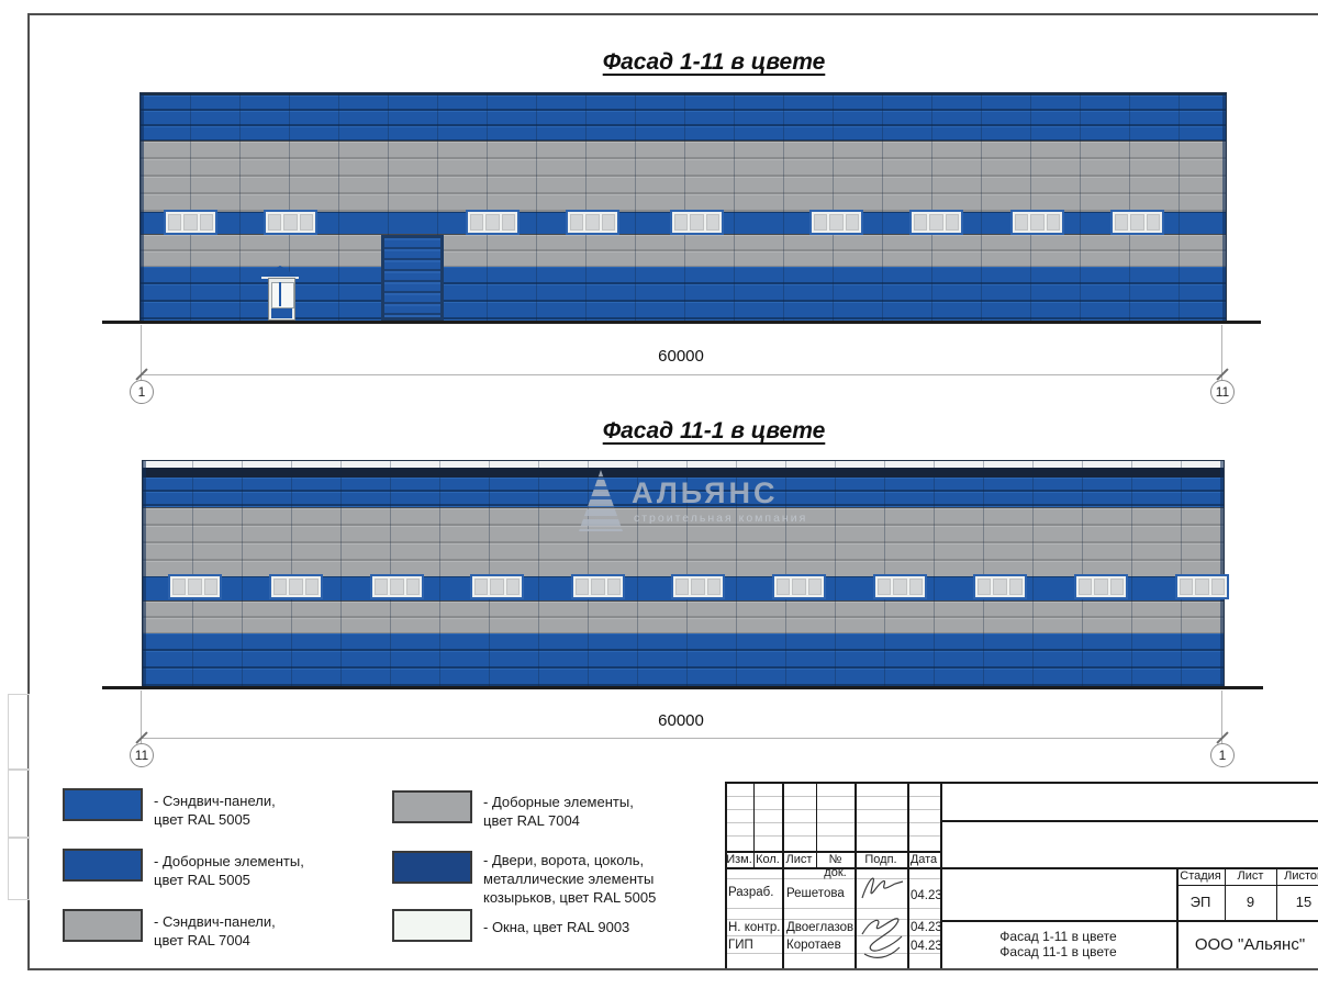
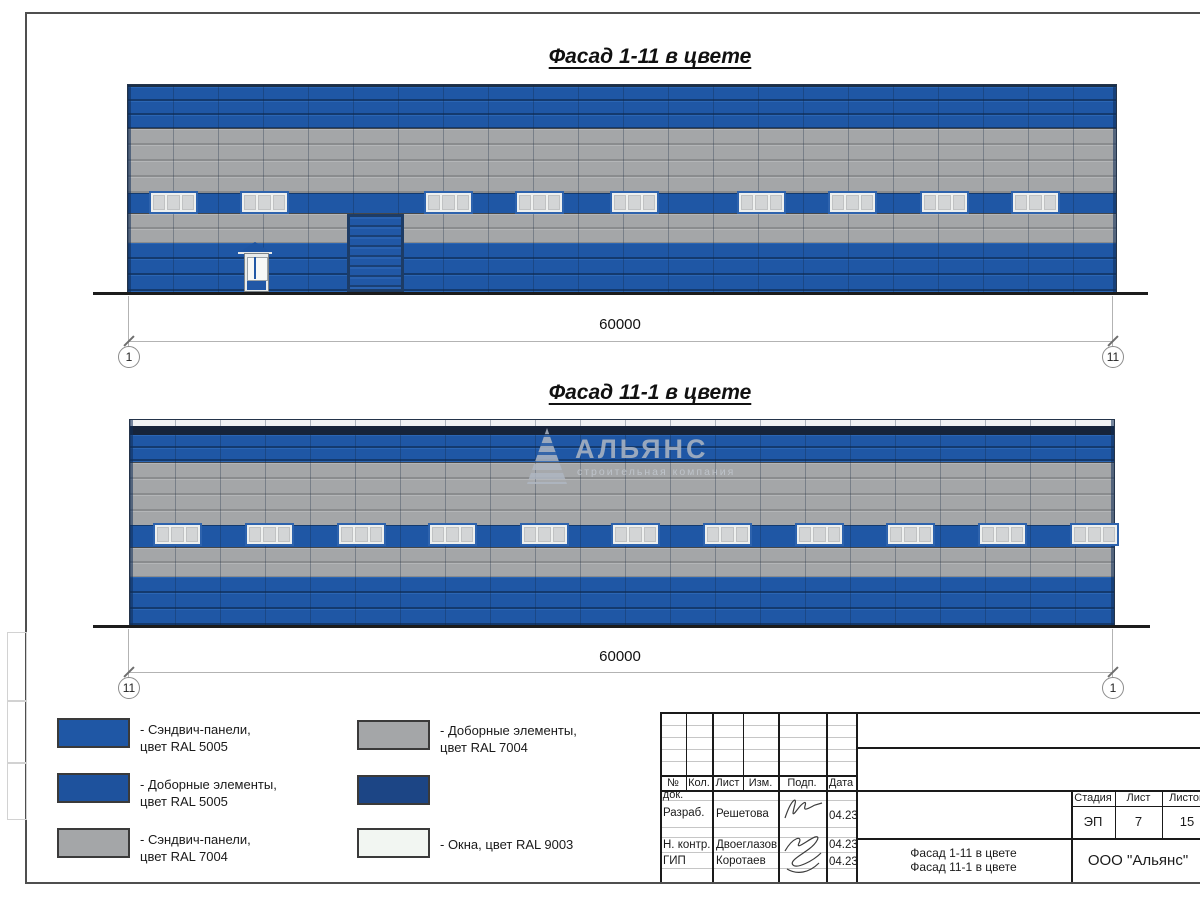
  Фасад 1-11 в цвете
  60000
  1
  11
  Фасад 11-1 в цвете
  АЛЬЯНС
  строительная компания
  60000
  11
  1
  - Сэндвич-панели,
  цвет RAL 5005
  - Доборные элементы,
  цвет RAL 5005
  - Сэндвич-панели,
  цвет RAL 7004
  - Доборные элементы,
  цвет RAL 7004
- - Двери, ворота, цоколь,
- металлические элементы
- козырьков, цвет RAL 5005
  - Окна, цвет RAL 9003
- Изм.
+ № док.
  Кол.
  Лист
- № док.
+ Изм.
  Подп.
  Дата
  Разраб.
  Решетова
  04.23
  Н. контр.
  Двоеглазов
  04.23
  ГИП
  Коротаев
  04.23
  Стадия
  Лист
  Листо
  ЭП
- 9
+ 7
  15
  Фасад 1-11 в цвете
  Фасад 11-1 в цвете
  ООО "Альянс"
